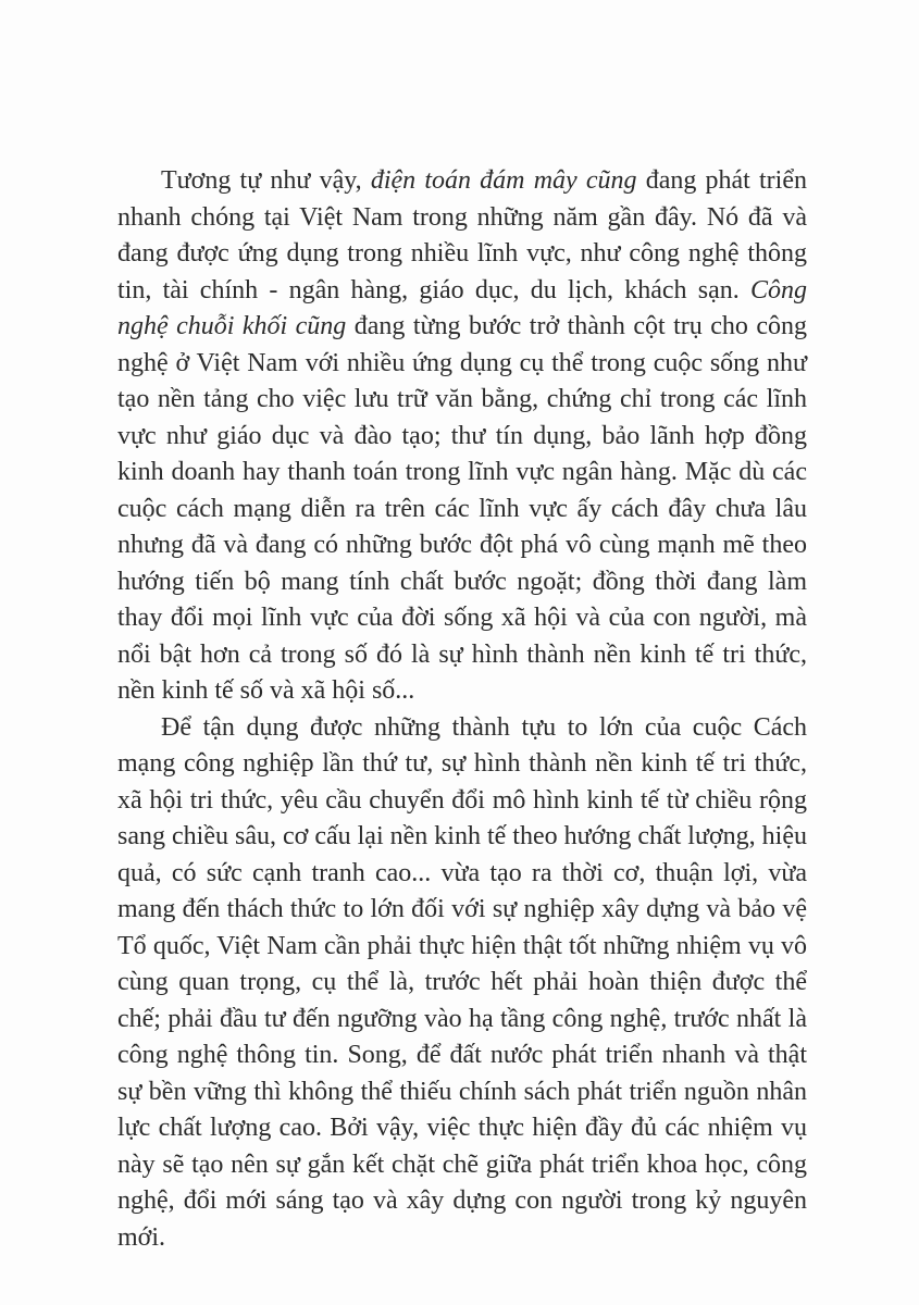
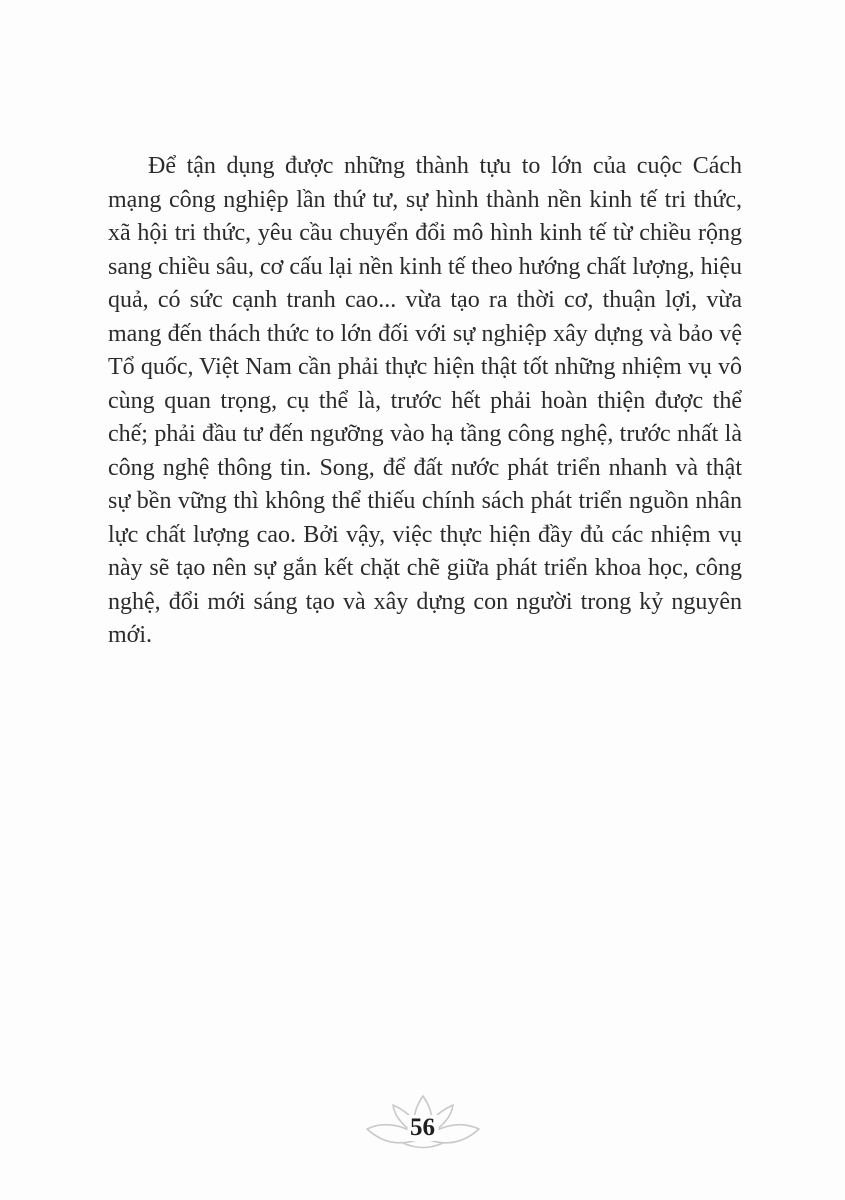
- Tương tự như vậy, điện toán đám mây cũng đang phát triển nhanh chóng tại Việt Nam trong những năm gần đây. Nó đã và đang được ứng dụng trong nhiều lĩnh vực, như công nghệ thông tin, tài chính - ngân hàng, giáo dục, du lịch, khách sạn. Công nghệ chuỗi khối cũng đang từng bước trở thành cột trụ cho công nghệ ở Việt Nam với nhiều ứng dụng cụ thể trong cuộc sống như tạo nền tảng cho việc lưu trữ văn bằng, chứng chỉ trong các lĩnh vực như giáo dục và đào tạo; thư tín dụng, bảo lãnh hợp đồng kinh doanh hay thanh toán trong lĩnh vực ngân hàng. Mặc dù các cuộc cách mạng diễn ra trên các lĩnh vực ấy cách đây chưa lâu nhưng đã và đang có những bước đột phá vô cùng mạnh mẽ theo hướng tiến bộ mang tính chất bước ngoặt; đồng thời đang làm thay đổi mọi lĩnh vực của đời sống xã hội và của con người, mà nổi bật hơn cả trong số đó là sự hình thành nền kinh tế tri thức, nền kinh tế số và xã hội số...
  Để tận dụng được những thành tựu to lớn của cuộc Cách mạng công nghiệp lần thứ tư, sự hình thành nền kinh tế tri thức, xã hội tri thức, yêu cầu chuyển đổi mô hình kinh tế từ chiều rộng sang chiều sâu, cơ cấu lại nền kinh tế theo hướng chất lượng, hiệu quả, có sức cạnh tranh cao... vừa tạo ra thời cơ, thuận lợi, vừa mang đến thách thức to lớn đối với sự nghiệp xây dựng và bảo vệ Tổ quốc, Việt Nam cần phải thực hiện thật tốt những nhiệm vụ vô cùng quan trọng, cụ thể là, trước hết phải hoàn thiện được thể chế; phải đầu tư đến ngưỡng vào hạ tầng công nghệ, trước nhất là công nghệ thông tin. Song, để đất nước phát triển nhanh và thật sự bền vững thì không thể thiếu chính sách phát triển nguồn nhân lực chất lượng cao. Bởi vậy, việc thực hiện đầy đủ các nhiệm vụ này sẽ tạo nên sự gắn kết chặt chẽ giữa phát triển khoa học, công nghệ, đổi mới sáng tạo và xây dựng con người trong kỷ nguyên mới.
+ 56
